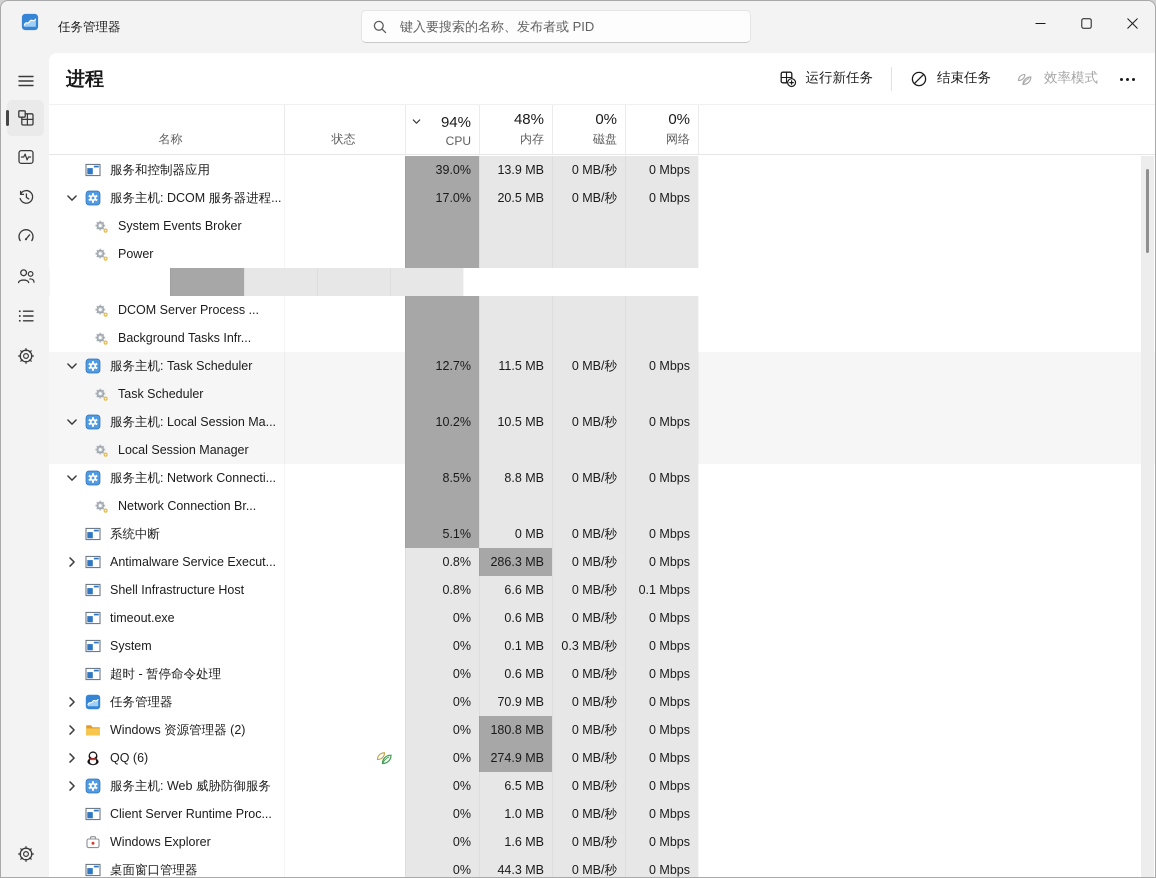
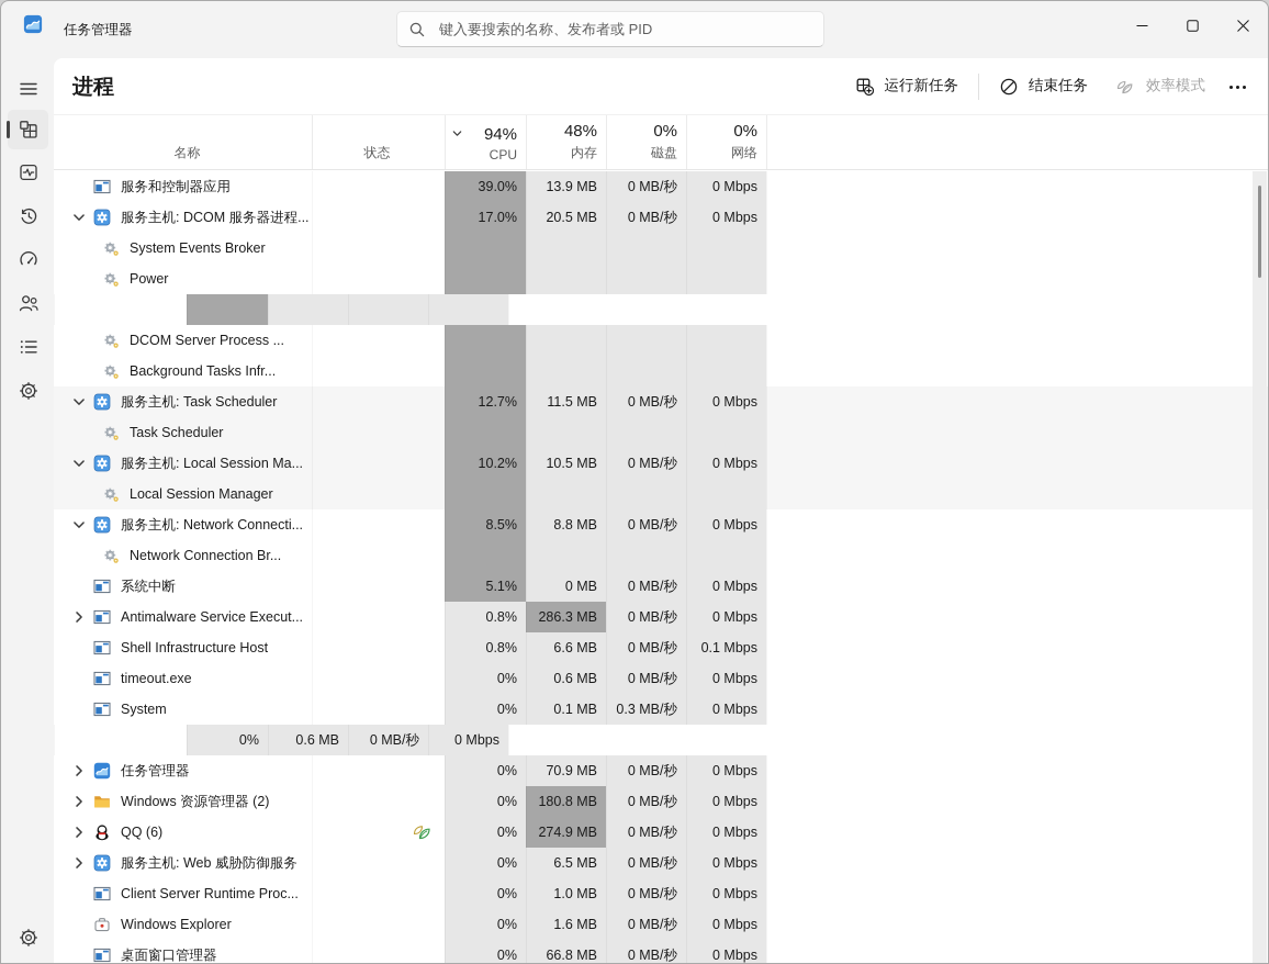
  任务管理器
  键入要搜索的名称、发布者或 PID
  进程
  运行新任务
  结束任务
  效率模式
  名称
  状态
  94%
  CPU
  48%
  内存
  0%
  磁盘
  0%
  网络
  服务和控制器应用
  39.0%
  13.9 MB
  0 MB/秒
  0 Mbps
  服务主机: DCOM 服务器进程...
  17.0%
  20.5 MB
  0 MB/秒
  0 Mbps
  System Events Broker
  Power
  DCOM Server Process ...
  Background Tasks Infr...
  服务主机: Task Scheduler
  12.7%
  11.5 MB
  0 MB/秒
  0 Mbps
  Task Scheduler
  服务主机: Local Session Ma...
  10.2%
  10.5 MB
  0 MB/秒
  0 Mbps
  Local Session Manager
  服务主机: Network Connecti...
  8.5%
  8.8 MB
  0 MB/秒
  0 Mbps
  Network Connection Br...
  系统中断
  5.1%
  0 MB
  0 MB/秒
  0 Mbps
  Antimalware Service Execut...
  0.8%
  286.3 MB
  0 MB/秒
  0 Mbps
  Shell Infrastructure Host
  0.8%
  6.6 MB
  0 MB/秒
  0.1 Mbps
  timeout.exe
  0%
  0.6 MB
  0 MB/秒
  0 Mbps
  System
  0%
  0.1 MB
  0.3 MB/秒
  0 Mbps
- 超时 - 暂停命令处理
  0%
  0.6 MB
  0 MB/秒
  0 Mbps
  任务管理器
  0%
  70.9 MB
  0 MB/秒
  0 Mbps
  Windows 资源管理器 (2)
  0%
  180.8 MB
  0 MB/秒
  0 Mbps
  QQ (6)
  0%
  274.9 MB
  0 MB/秒
  0 Mbps
  服务主机: Web 威胁防御服务
  0%
  6.5 MB
  0 MB/秒
  0 Mbps
  Client Server Runtime Proc...
  0%
  1.0 MB
  0 MB/秒
  0 Mbps
  Windows Explorer
  0%
  1.6 MB
  0 MB/秒
  0 Mbps
  桌面窗口管理器
  0%
- 44.3 MB
+ 66.8 MB
  0 MB/秒
  0 Mbps
